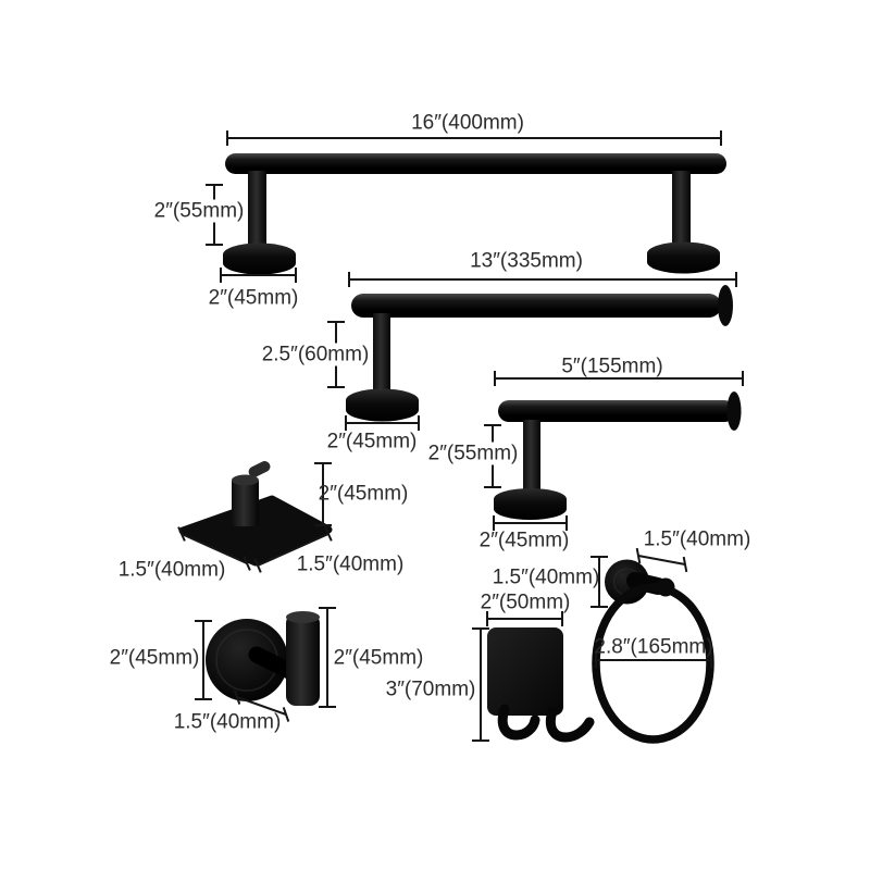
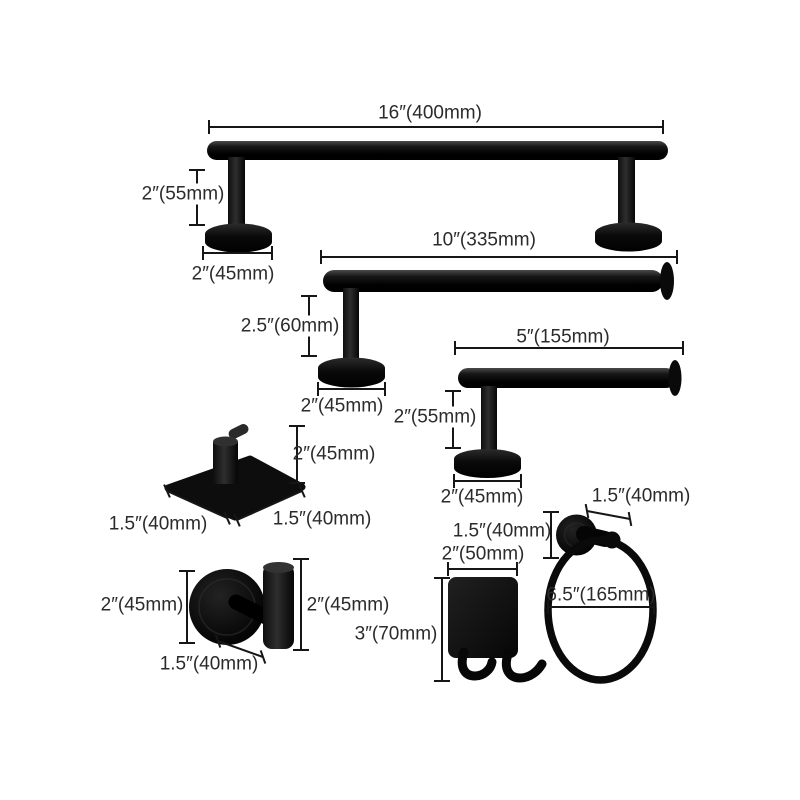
  16″(400mm)
  2″(55mm)
  2″(45mm)
- 13″(335mm)
+ 10″(335mm)
  2.5″(60mm)
  2″(45mm)
  5″(155mm)
  2″(55mm)
  2″(45mm)
  2″(45mm)
  1.5″(40mm)
  1.5″(40mm)
  2″(45mm)
  2″(45mm)
  1.5″(40mm)
  2″(50mm)
  3″(70mm)
  1.5″(40mm)
  1.5″(40mm)
- 2.8″(165mm)
+ 6.5″(165mm)
